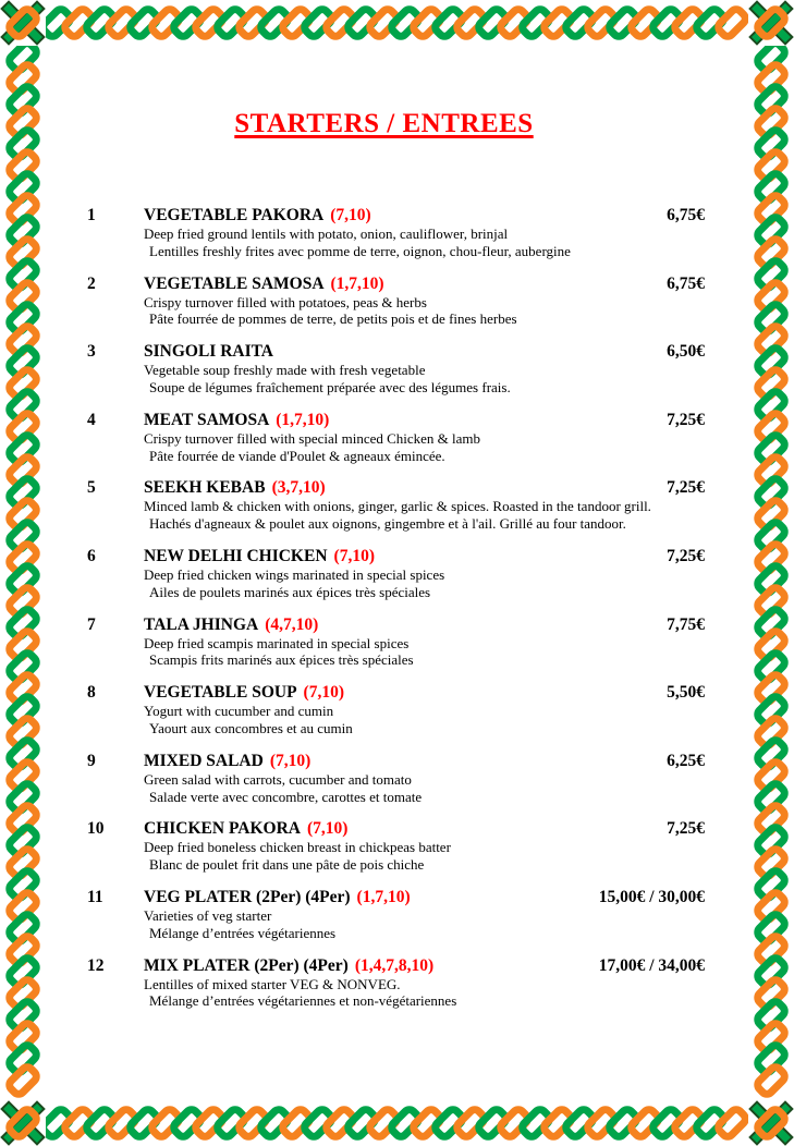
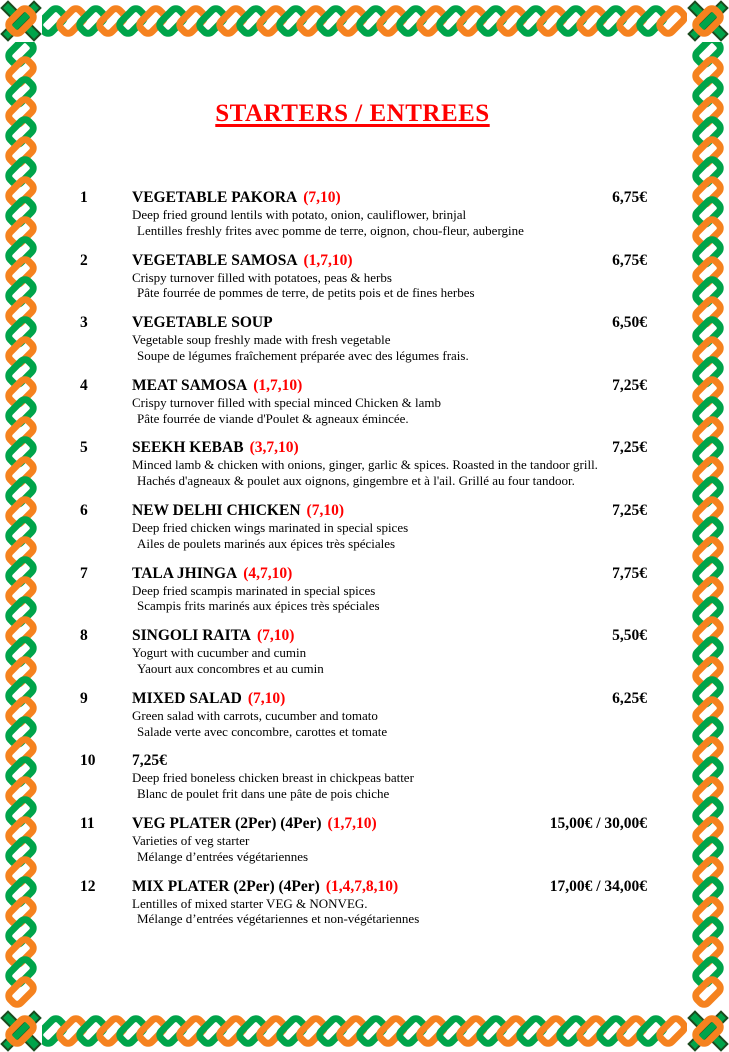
  STARTERS / ENTREES
  1
  VEGETABLE PAKORA (7,10)
  6,75€
  Deep fried ground lentils with potato, onion, cauliflower, brinjal
  Lentilles freshly frites avec pomme de terre, oignon, chou-fleur, aubergine
  2
  VEGETABLE SAMOSA (1,7,10)
  6,75€
  Crispy turnover filled with potatoes, peas & herbs
  Pâte fourrée de pommes de terre, de petits pois et de fines herbes
  3
- SINGOLI RAITA
+ VEGETABLE SOUP
  6,50€
  Vegetable soup freshly made with fresh vegetable
  Soupe de légumes fraîchement préparée avec des légumes frais.
  4
  MEAT SAMOSA (1,7,10)
  7,25€
  Crispy turnover filled with special minced Chicken & lamb
  Pâte fourrée de viande d'Poulet & agneaux émincée.
  5
  SEEKH KEBAB (3,7,10)
  7,25€
  Minced lamb & chicken with onions, ginger, garlic & spices. Roasted in the tandoor grill.
  Hachés d'agneaux & poulet aux oignons, gingembre et à l'ail. Grillé au four tandoor.
  6
  NEW DELHI CHICKEN (7,10)
  7,25€
  Deep fried chicken wings marinated in special spices
  Ailes de poulets marinés aux épices très spéciales
  7
  TALA JHINGA (4,7,10)
  7,75€
  Deep fried scampis marinated in special spices
  Scampis frits marinés aux épices très spéciales
  8
- VEGETABLE SOUP (7,10)
+ SINGOLI RAITA (7,10)
  5,50€
  Yogurt with cucumber and cumin
  Yaourt aux concombres et au cumin
  9
  MIXED SALAD (7,10)
  6,25€
  Green salad with carrots, cucumber and tomato
  Salade verte avec concombre, carottes et tomate
  10
- CHICKEN PAKORA (7,10)
  7,25€
  Deep fried boneless chicken breast in chickpeas batter
  Blanc de poulet frit dans une pâte de pois chiche
  11
  VEG PLATER (2Per) (4Per) (1,7,10)
  15,00€ / 30,00€
  Varieties of veg starter
  Mélange d’entrées végétariennes
  12
  MIX PLATER (2Per) (4Per) (1,4,7,8,10)
  17,00€ / 34,00€
  Lentilles of mixed starter VEG & NONVEG.
  Mélange d’entrées végétariennes et non-végétariennes
